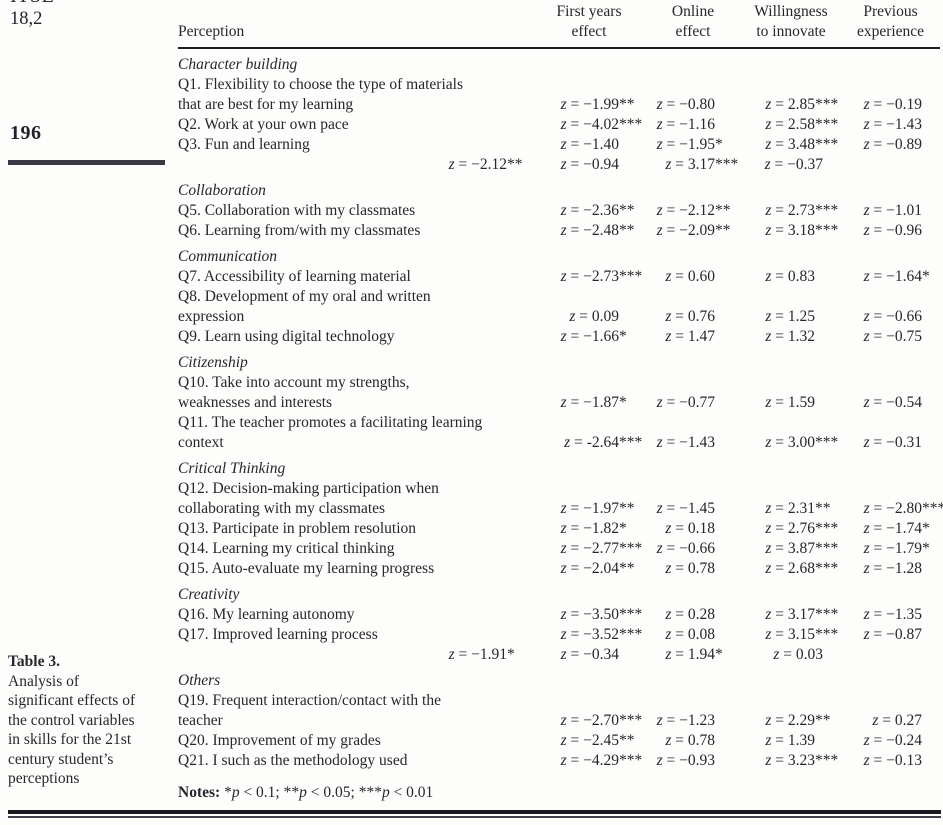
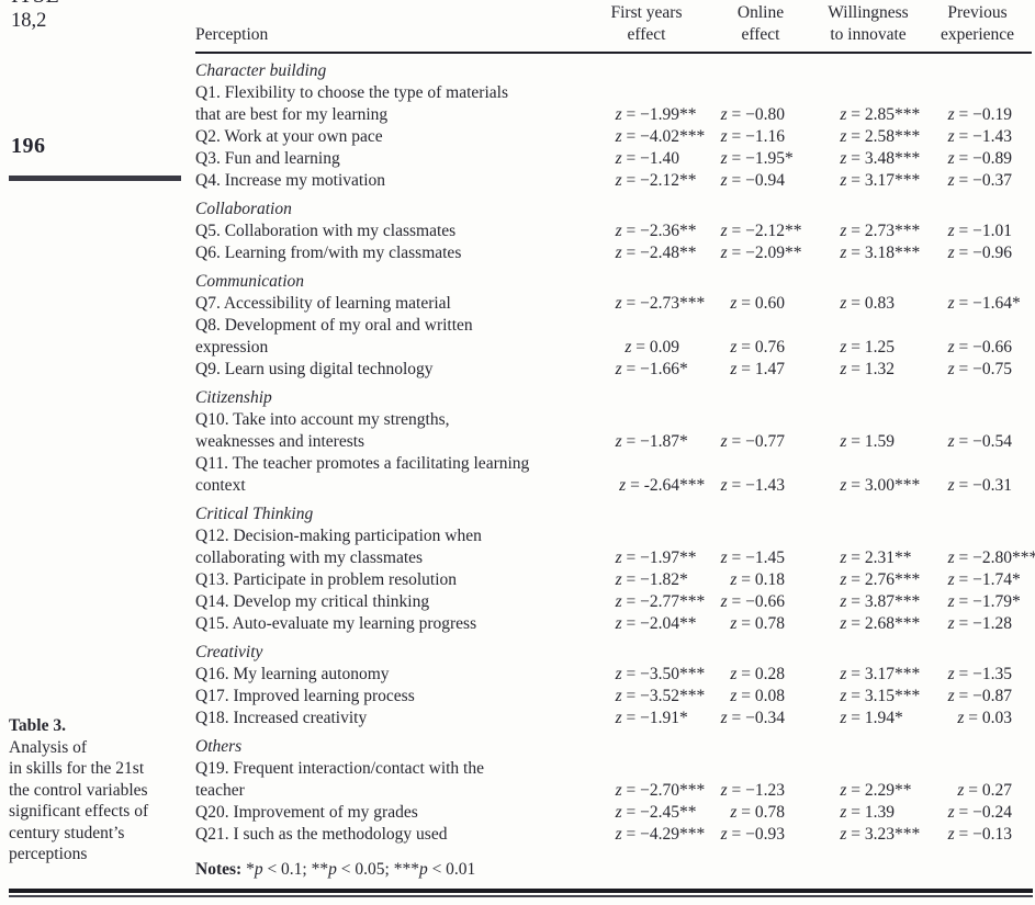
  18,2
  196
  Table 3.
  Analysis of
- significant effects of
+ in skills for the 21st
  the control variables
- in skills for the 21st
+ significant effects of
  century student’s
  perceptions
  Perception
  First years
  effect
  Online
  effect
  Willingness
  to innovate
  Previous
  experience
  Character building
  Q1. Flexibility to choose the type of materials
  that are best for my learning
  z = −1.99
  **
  z = −0.80
  z = 2.85
  ***
  z = −0.19
  Q2. Work at your own pace
  z = −4.02
  ***
  z = −1.16
  z = 2.58
  ***
  z = −1.43
  Q3. Fun and learning
  z = −1.40
  z = −1.95
  *
  z = 3.48
  ***
  z = −0.89
+ Q4. Increase my motivation
  z = −2.12
  **
  z = −0.94
  z = 3.17
  ***
  z = −0.37
  Collaboration
  Q5. Collaboration with my classmates
  z = −2.36
  **
  z = −2.12
  **
  z = 2.73
  ***
  z = −1.01
  Q6. Learning from/with my classmates
  z = −2.48
  **
  z = −2.09
  **
  z = 3.18
  ***
  z = −0.96
  Communication
  Q7. Accessibility of learning material
  z = −2.73
  ***
  z = 0.60
  z = 0.83
  z = −1.64
  *
  Q8. Development of my oral and written
  expression
  z = 0.09
  z = 0.76
  z = 1.25
  z = −0.66
  Q9. Learn using digital technology
  z = −1.66
  *
  z = 1.47
  z = 1.32
  z = −0.75
  Citizenship
  Q10. Take into account my strengths,
  weaknesses and interests
  z = −1.87
  *
  z = −0.77
  z = 1.59
  z = −0.54
  Q11. The teacher promotes a facilitating learning
  context
  z = -2.64
  ***
  z = −1.43
  z = 3.00
  ***
  z = −0.31
  Critical Thinking
  Q12. Decision-making participation when
  collaborating with my classmates
  z = −1.97
  **
  z = −1.45
  z = 2.31
  **
  z = −2.80
  ***
  Q13. Participate in problem resolution
  z = −1.82
  *
  z = 0.18
  z = 2.76
  ***
  z = −1.74
  *
- Q14. Learning my critical thinking
+ Q14. Develop my critical thinking
  z = −2.77
  ***
  z = −0.66
  z = 3.87
  ***
  z = −1.79
  *
  Q15. Auto-evaluate my learning progress
  z = −2.04
  **
  z = 0.78
  z = 2.68
  ***
  z = −1.28
  Creativity
  Q16. My learning autonomy
  z = −3.50
  ***
  z = 0.28
  z = 3.17
  ***
  z = −1.35
  Q17. Improved learning process
  z = −3.52
  ***
  z = 0.08
  z = 3.15
  ***
  z = −0.87
+ Q18. Increased creativity
  z = −1.91
  *
  z = −0.34
  z = 1.94
  *
  z = 0.03
  Others
  Q19. Frequent interaction/contact with the
  teacher
  z = −2.70
  ***
  z = −1.23
  z = 2.29
  **
  z = 0.27
  Q20. Improvement of my grades
  z = −2.45
  **
  z = 0.78
  z = 1.39
  z = −0.24
  Q21. I such as the methodology used
  z = −4.29
  ***
  z = −0.93
  z = 3.23
  ***
  z = −0.13
  Notes: *p < 0.1; **p < 0.05; ***p < 0.01
